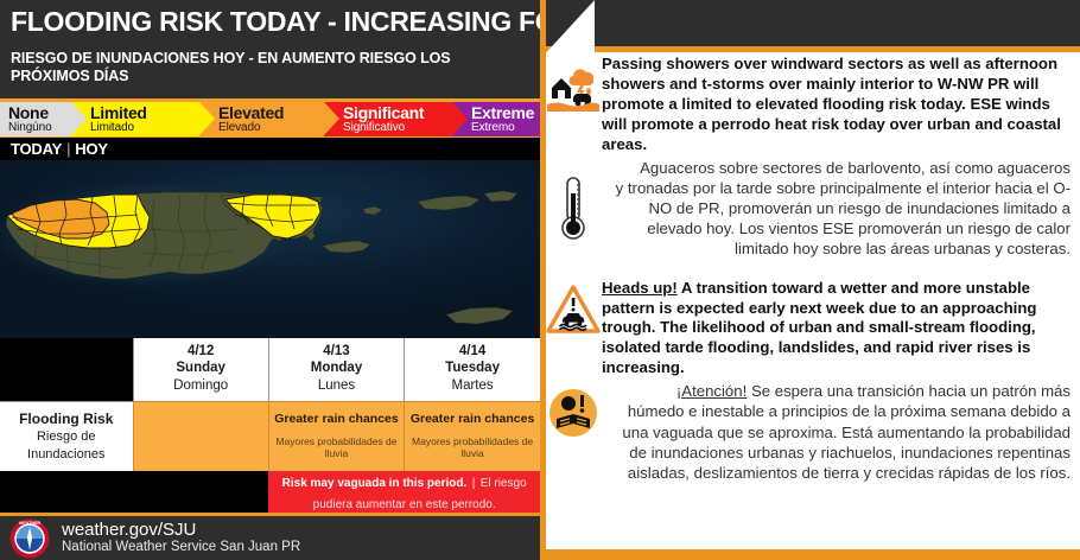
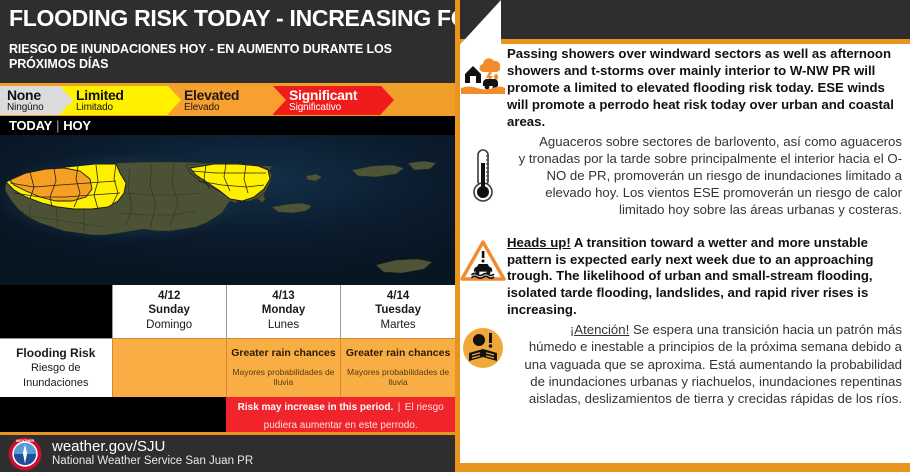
- RIESGO DE INUNDACIONES HOY - EN AUMENTO RIESGO LOS PRÓXIMOS DÍAS
+ RIESGO DE INUNDACIONES HOY - EN AUMENTO DURANTE LOS PRÓXIMOS DÍAS
  None
  Ningúno
  Limited
  Limitado
  Elevated
  Elevado
  Significant
  Significativo
- Extreme
- Extremo
  TODAY
  |
  HOY
  	4/12 Sunday Domingo	4/13 Monday Lunes	4/14 Tuesday Martes
  Flooding Risk Riesgo de Inundaciones		Greater rain chances Mayores probabilidades de lluvia	Greater rain chances Mayores probabilidades de lluvia
- 	Risk may vaguada in this period. | El riesgo pudiera aumentar en este perrodo.
+ 	Risk may increase in this period. | El riesgo pudiera aumentar en este perrodo.
  weather.gov/SJU
  National Weather Service San Juan PR
  Passing showers over windward sectors as well as afternoon showers and t-storms over mainly interior to W-NW PR will promote a limited to elevated flooding risk today. ESE winds will promote a perrodo heat risk today over urban and coastal areas.
  Aguaceros sobre sectores de barlovento, así como aguaceros y tronadas por la tarde sobre principalmente el interior hacia el O-NO de PR, promoverán un riesgo de inundaciones limitado a elevado hoy. Los vientos ESE promoverán un riesgo de calor limitado hoy sobre las áreas urbanas y costeras.
  Heads up! A transition toward a wetter and more unstable pattern is expected early next week due to an approaching trough. The likelihood of urban and small-stream flooding, isolated tarde flooding, landslides, and rapid river rises is increasing.
  ¡Atención! Se espera una transición hacia un patrón más húmedo e inestable a principios de la próxima semana debido a una vaguada que se aproxima. Está aumentando la probabilidad de inundaciones urbanas y riachuelos, inundaciones repentinas aisladas, deslizamientos de tierra y crecidas rápidas de los ríos.
